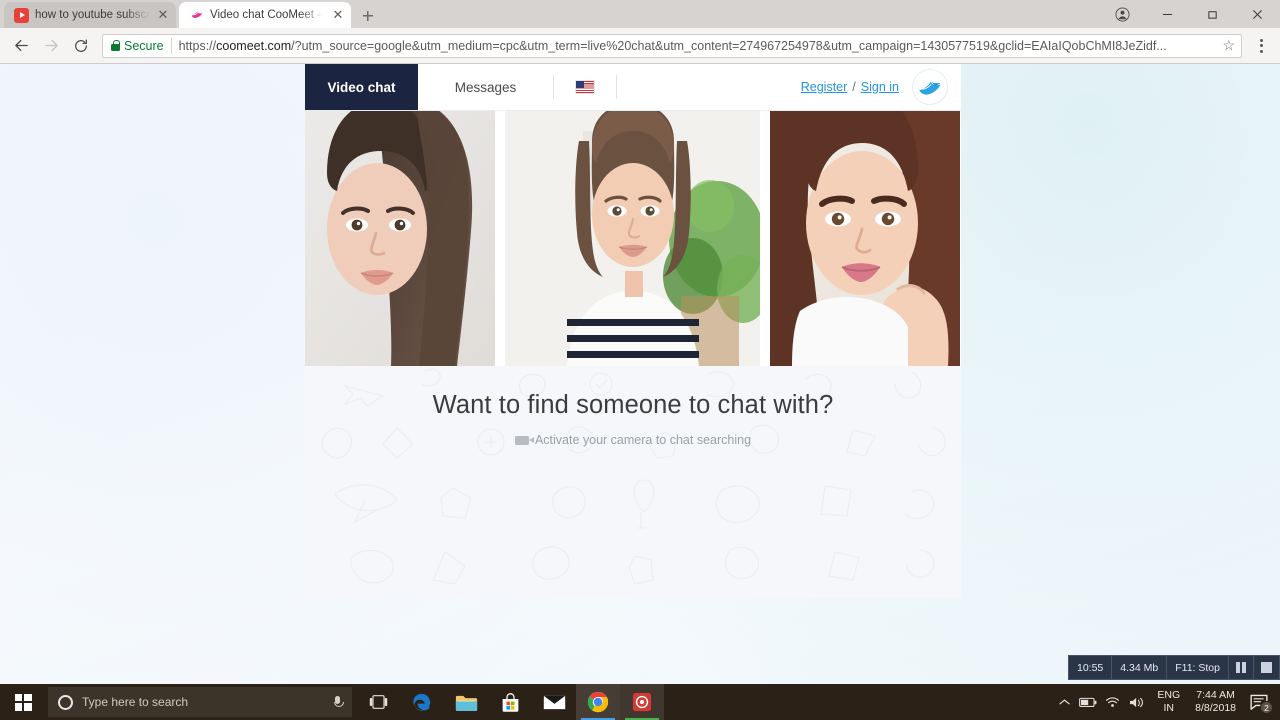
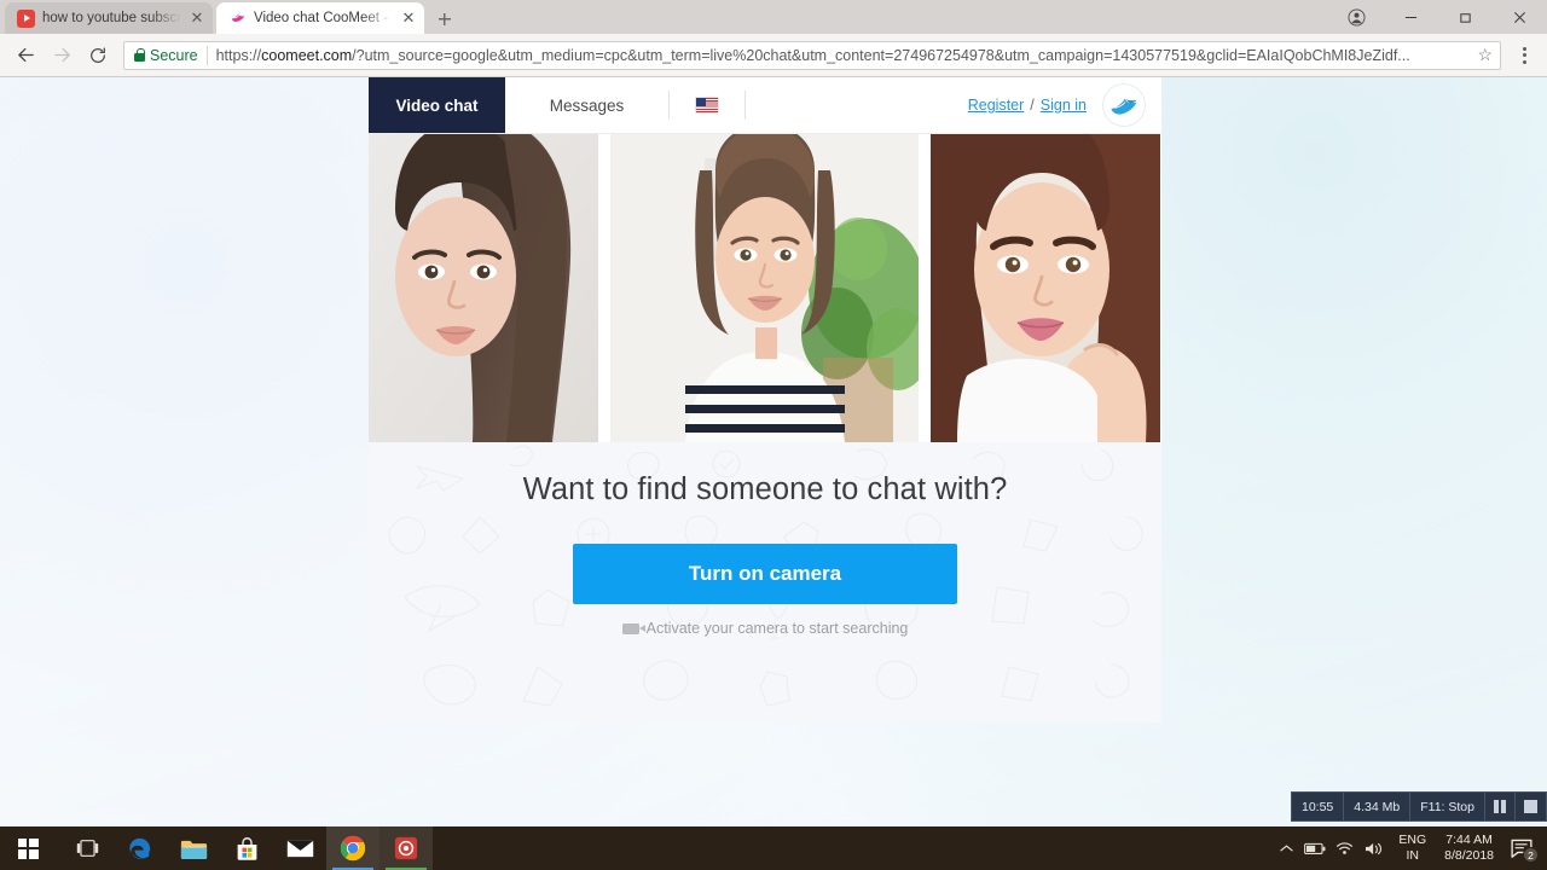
  how to youtube subscr
  ✕
  Video chat CooMeet -
  ✕
  Secure
  https://coomeet.com/?utm_source=google&utm_medium=cpc&utm_term=live%20chat&utm_content=274967254978&utm_campaign=1430577519&gclid=EAIaIQobChMI8JeZidf...
  ☆
  Video chat
  Messages
  Register
  /
  Sign in
  Want to find someone to chat with?
+ Turn on camera
- Activate your camera to chat searching
+ Activate your camera to start searching
  10:55
  4.34 Mb
  F11: Stop
- Type here to search
  ENG
  IN
  7:44 AM
  8/8/2018
  2
